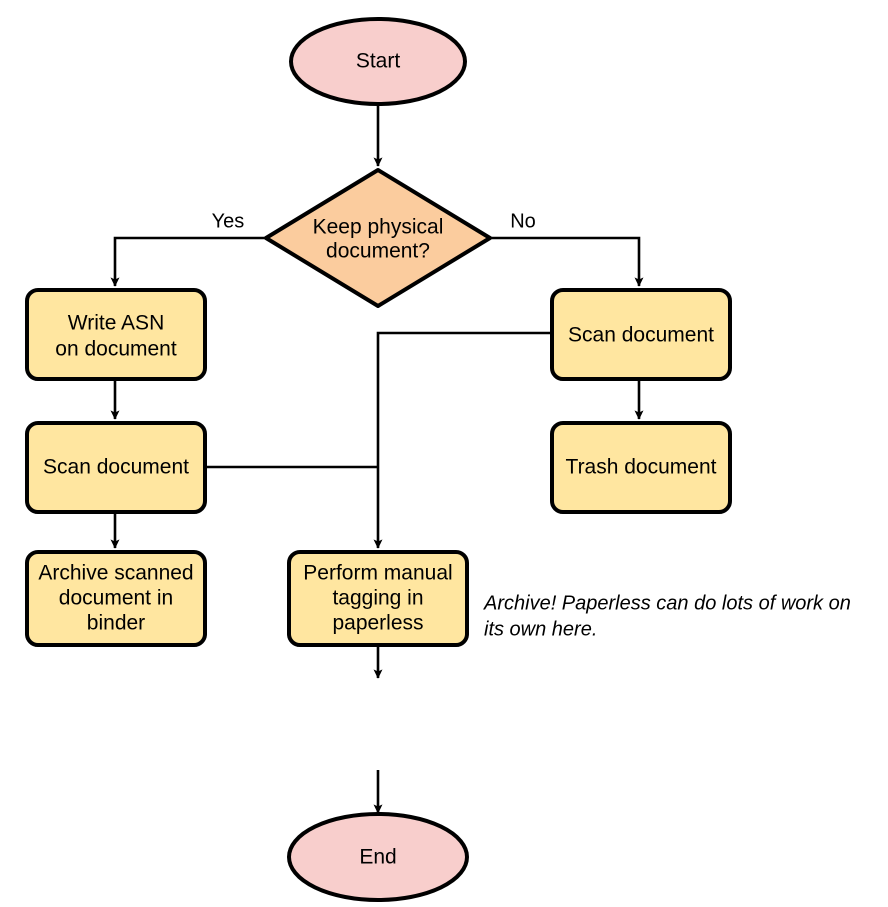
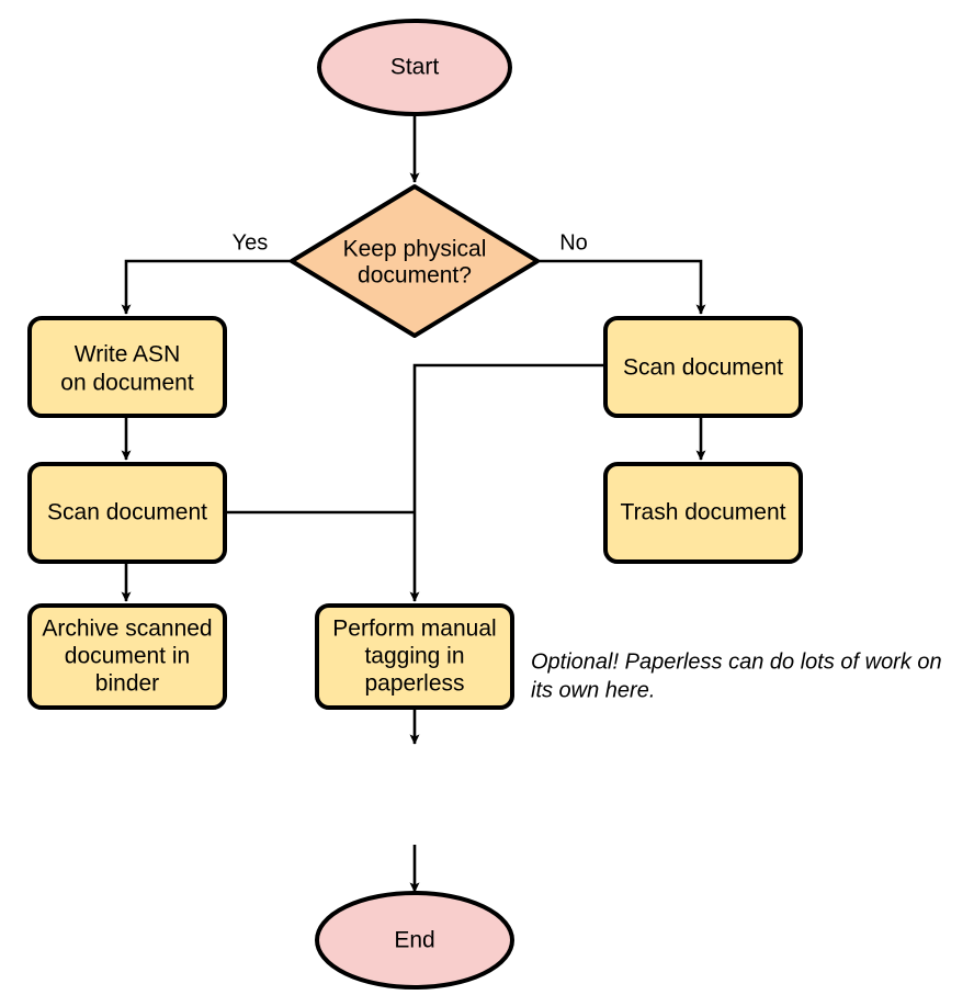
  Start
  Keep physical
  document?
  Yes
  No
  Write ASN
  on document
  Scan document
  Archive scanned
  document in
  binder
  Scan document
  Trash document
  Perform manual
  tagging in
  paperless
  End
- Archive! Paperless can do lots of work on
+ Optional! Paperless can do lots of work on
  its own here.
